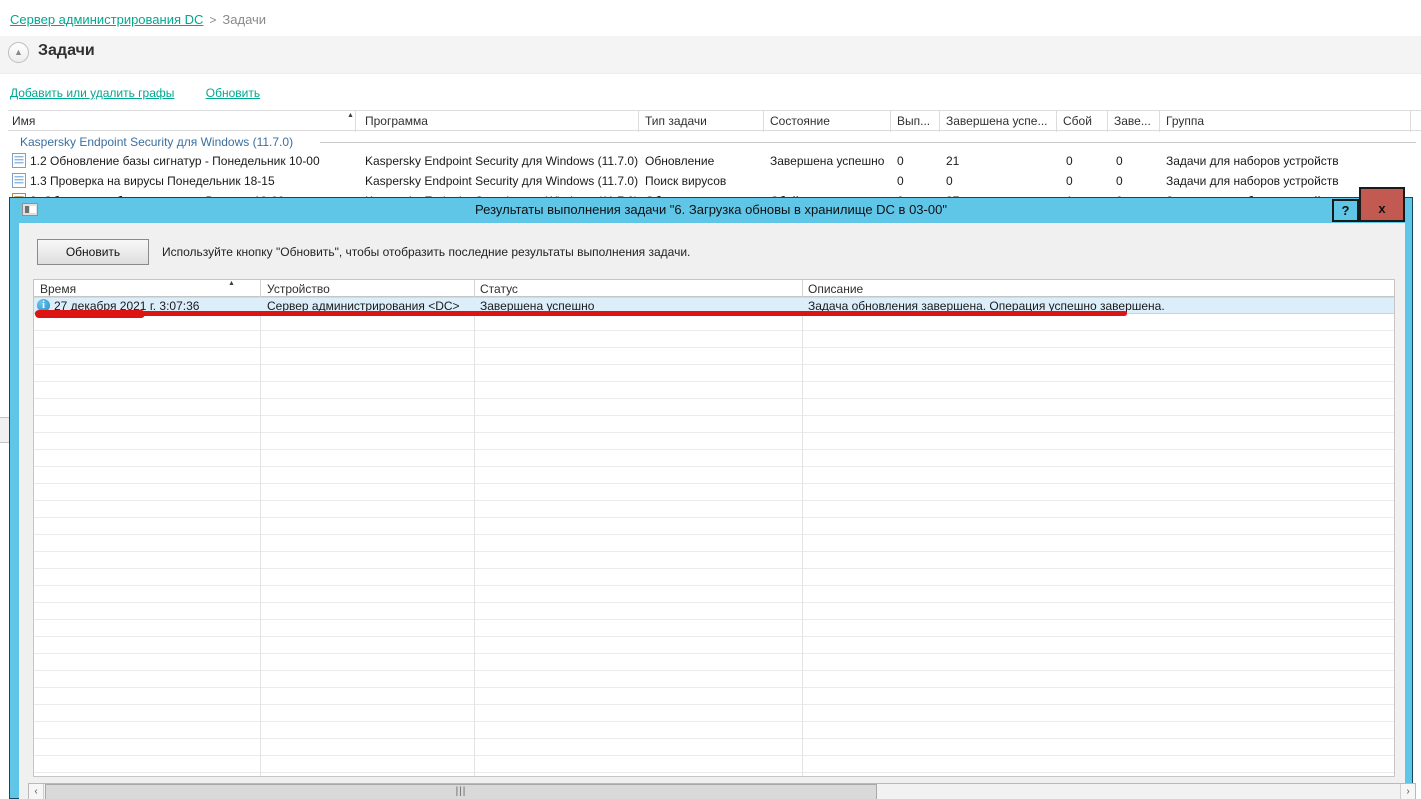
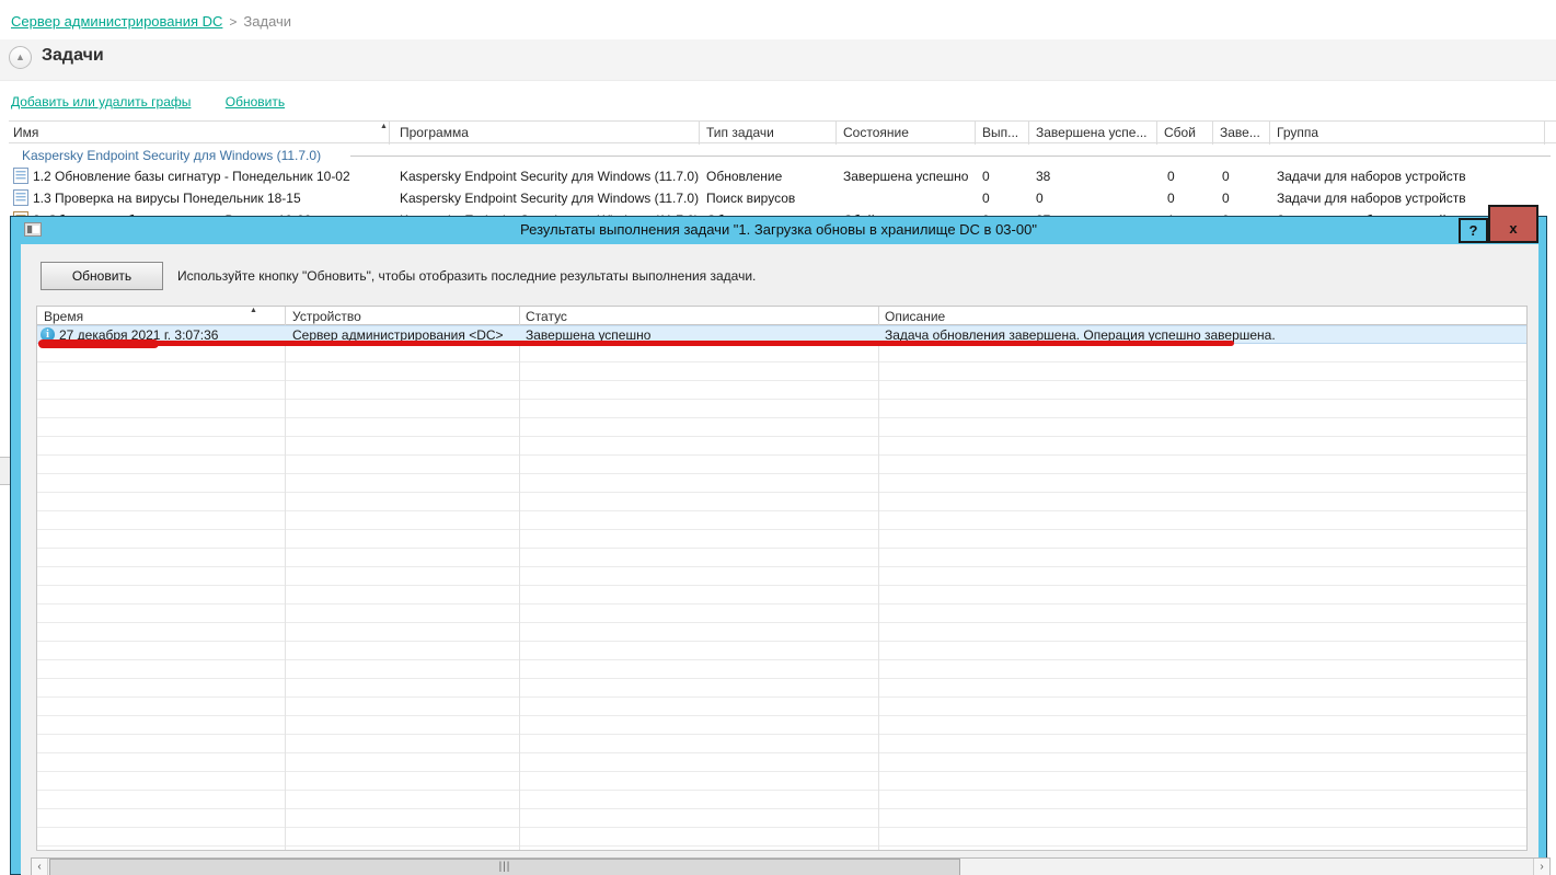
  Сервер администрирования DC > Задачи
  ▲
  Задачи
  Добавить или удалить графы Обновить
  Имя
  Программа
  Тип задачи
  Состояние
  Вып...
  Завершена успе...
  Сбой
  Заве...
  Группа
  Kaspersky Endpoint Security для Windows (11.7.0)
- 1.2 Обновление базы сигнатур - Понедельник 10-00
+ 1.2 Обновление базы сигнатур - Понедельник 10-02
  Kaspersky Endpoint Security для Windows (11.7.0)
  Обновление
  Завершена успешно
  0
- 21
+ 38
  0
  0
  Задачи для наборов устройств
  1.3 Проверка на вирусы Понедельник 18-15
  Kaspersky Endpoint Security для Windows (11.7.0)
  Поиск вирусов
  0
  0
  0
  0
  Задачи для наборов устройств
- Результаты выполнения задачи "6. Загрузка обновы в хранилище DC в 03-00"
+ Результаты выполнения задачи "1. Загрузка обновы в хранилище DC в 03-00"
  ?
  x
  Обновить
  Используйте кнопку "Обновить", чтобы отобразить последние результаты выполнения задачи.
  Время
  Устройство
  Статус
  Описание
  i
  27 декабря 2021 г. 3:07:36
  Сервер администрирования <DC>
  Завершена успешно
  Задача обновления завершена. Операция успешно завершена.
  ‹
  |||
  ›
